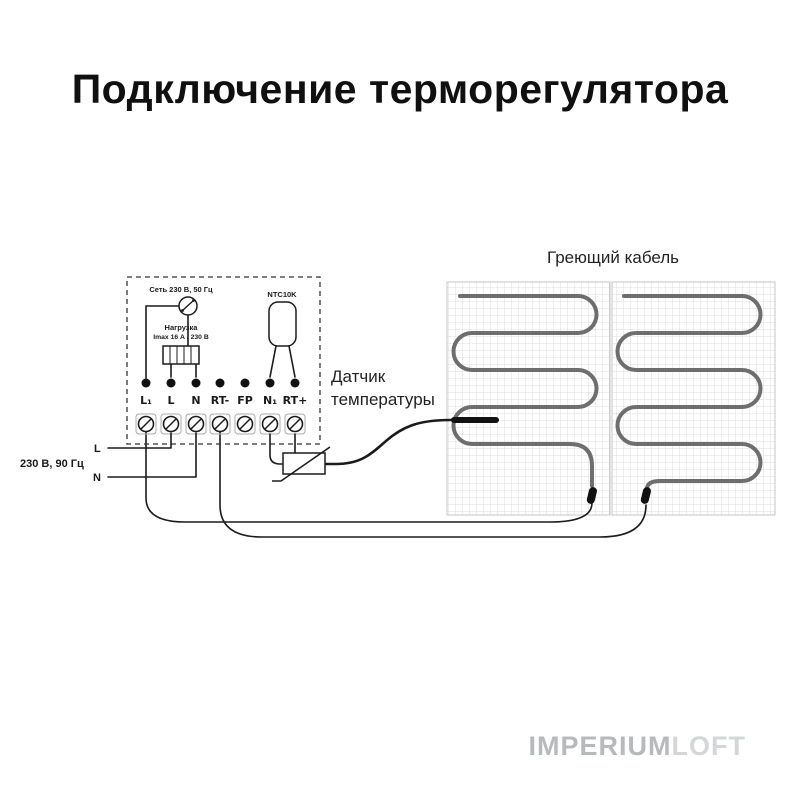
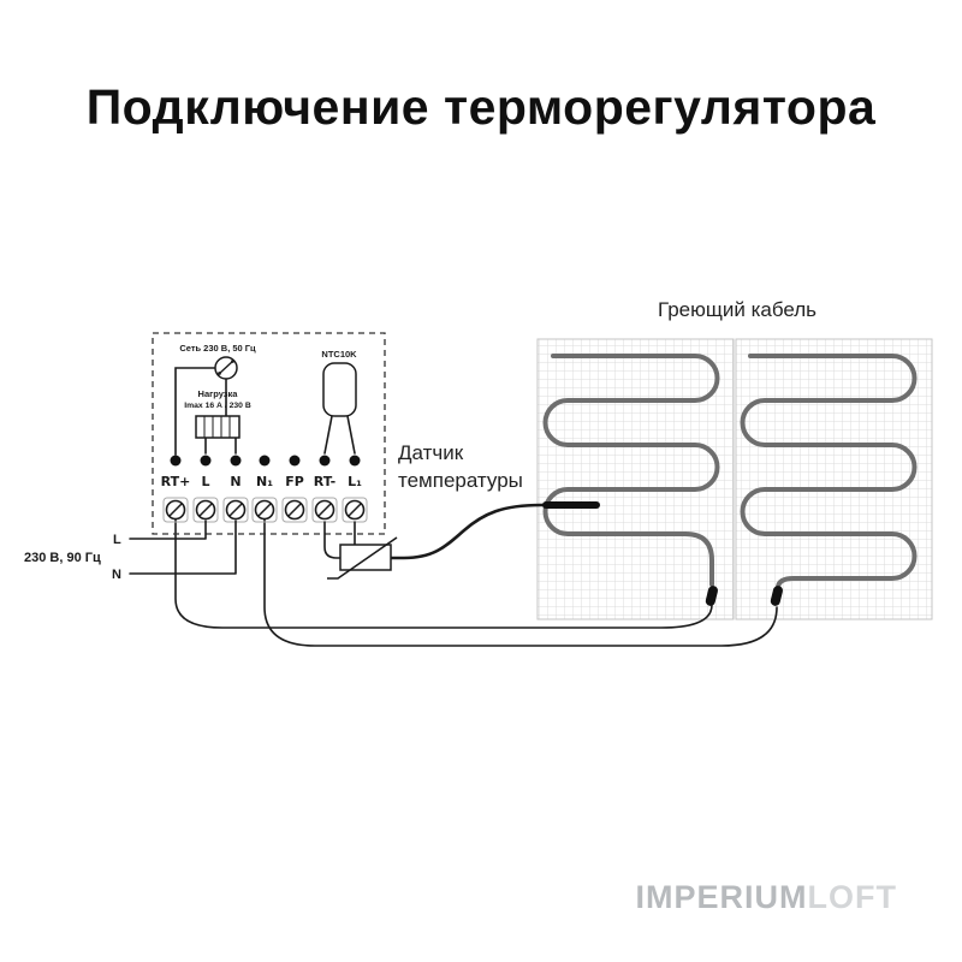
  Подключение терморегулятора
- L₁
+ RT+
  L
  N
- RT-
+ N₁
  FP
- N₁
+ RT-
- RT+
+ L₁
  Сеть 230 В, 50 Гц
  Нагрузка
  NTC10K
  230 В, 90 Гц
  L
  N
  Датчик
  температуры
  Греющий кабель
  IMPERIUMLOFT
